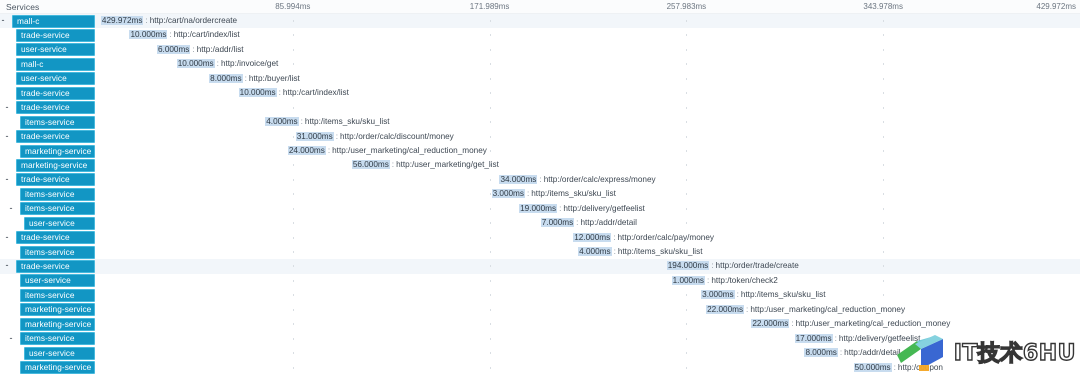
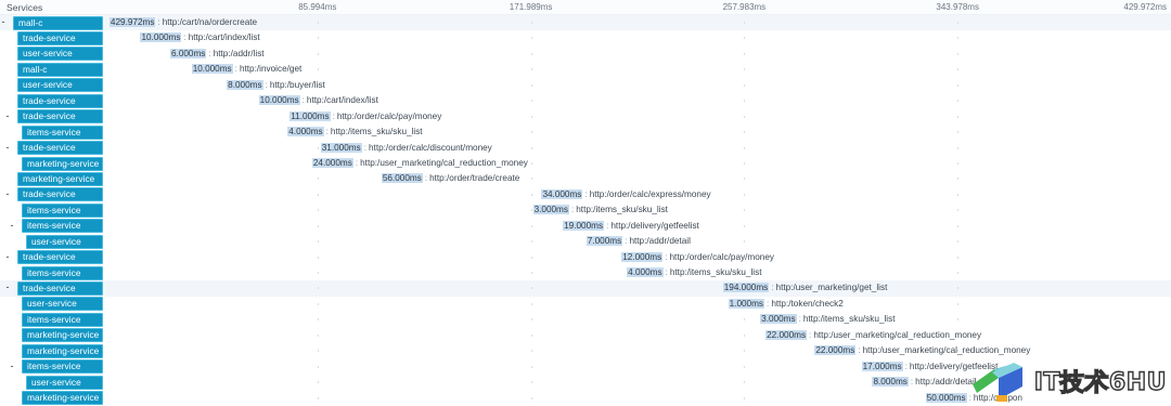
  Services
  85.994ms
  171.989ms
  257.983ms
  343.978ms
  429.972ms
  -
  mall-c
  429.972ms : http:/cart/na/ordercreate
  trade-service
  10.000ms : http:/cart/index/list
  user-service
  6.000ms : http:/addr/list
  mall-c
  10.000ms : http:/invoice/get
  user-service
  8.000ms : http:/buyer/list
  trade-service
  10.000ms : http:/cart/index/list
  -
  trade-service
+ 11.000ms : http:/order/calc/pay/money
  items-service
  4.000ms : http:/items_sku/sku_list
  -
  trade-service
  31.000ms : http:/order/calc/discount/money
  marketing-service
  24.000ms : http:/user_marketing/cal_reduction_money
  marketing-service
- 56.000ms : http:/user_marketing/get_list
+ 56.000ms : http:/order/trade/create
  -
  trade-service
  34.000ms : http:/order/calc/express/money
  items-service
  3.000ms : http:/items_sku/sku_list
  -
  items-service
  19.000ms : http:/delivery/getfeelist
  user-service
  7.000ms : http:/addr/detail
  -
  trade-service
  12.000ms : http:/order/calc/pay/money
  items-service
  4.000ms : http:/items_sku/sku_list
  -
  trade-service
- 194.000ms : http:/order/trade/create
+ 194.000ms : http:/user_marketing/get_list
  user-service
  1.000ms : http:/token/check2
  items-service
  3.000ms : http:/items_sku/sku_list
  marketing-service
  22.000ms : http:/user_marketing/cal_reduction_money
  marketing-service
  22.000ms : http:/user_marketing/cal_reduction_money
  -
  items-service
  17.000ms : http:/delivery/getfeelist
  user-service
  8.000ms : http:/addr/detail
  marketing-service
  50.000ms : http:/cpon
  IT技术6HU
